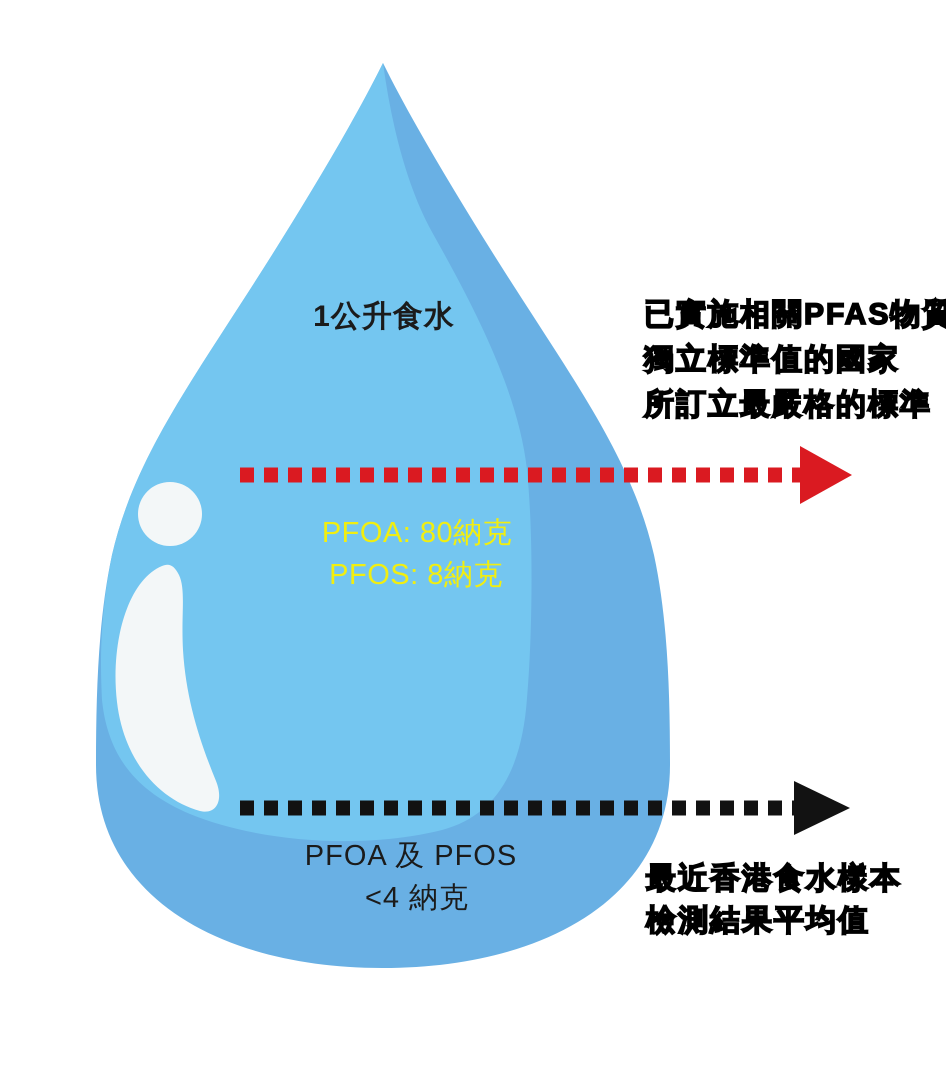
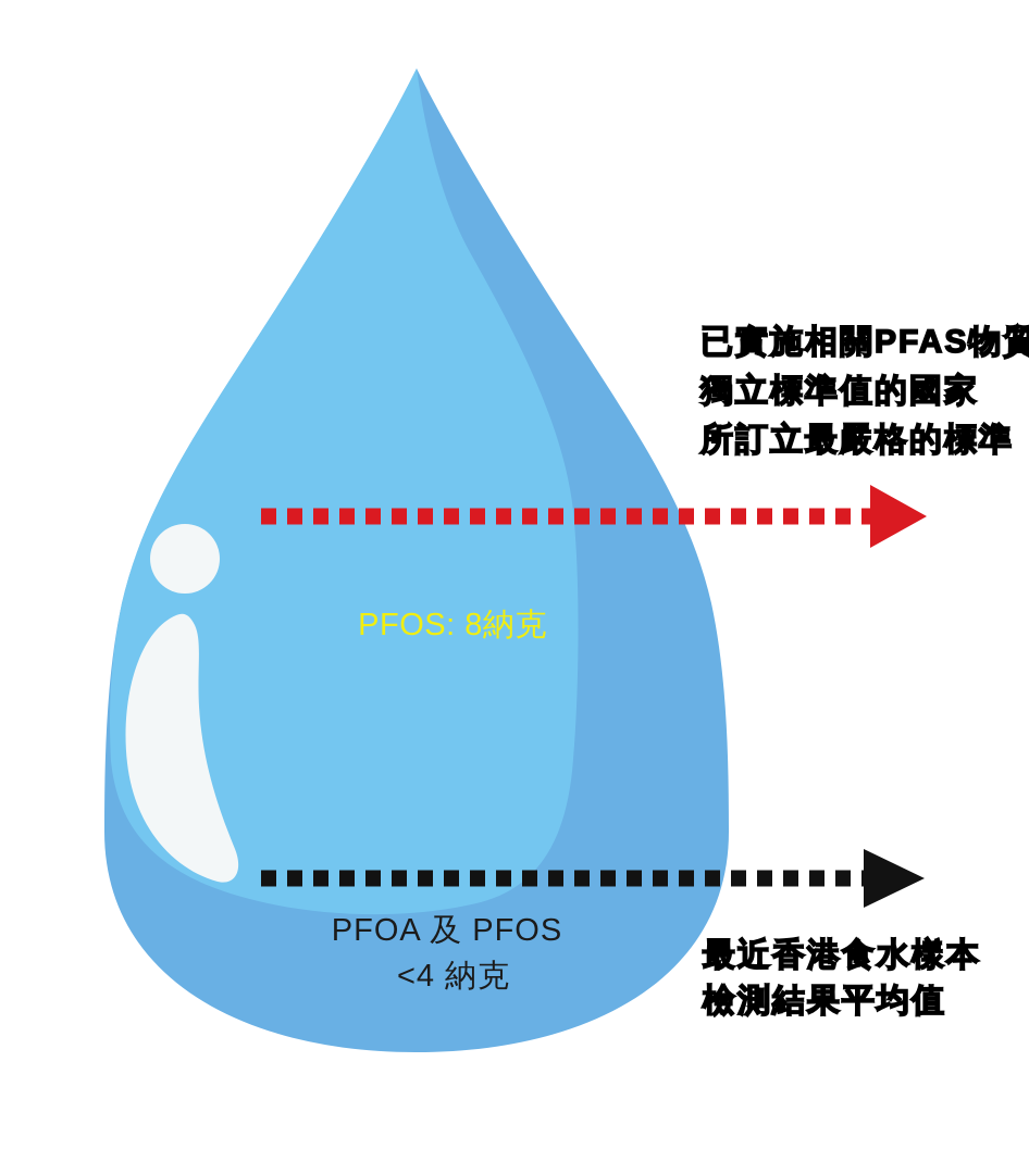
- 1公升食水
- PFOA: 80納克
  PFOS: 8納克
  已實施相關PFAS物質
  獨立標準值的國家
  所訂立最嚴格的標準
  PFOA 及 PFOS
  <4 納克
  最近香港食水樣本
  檢測結果平均值
